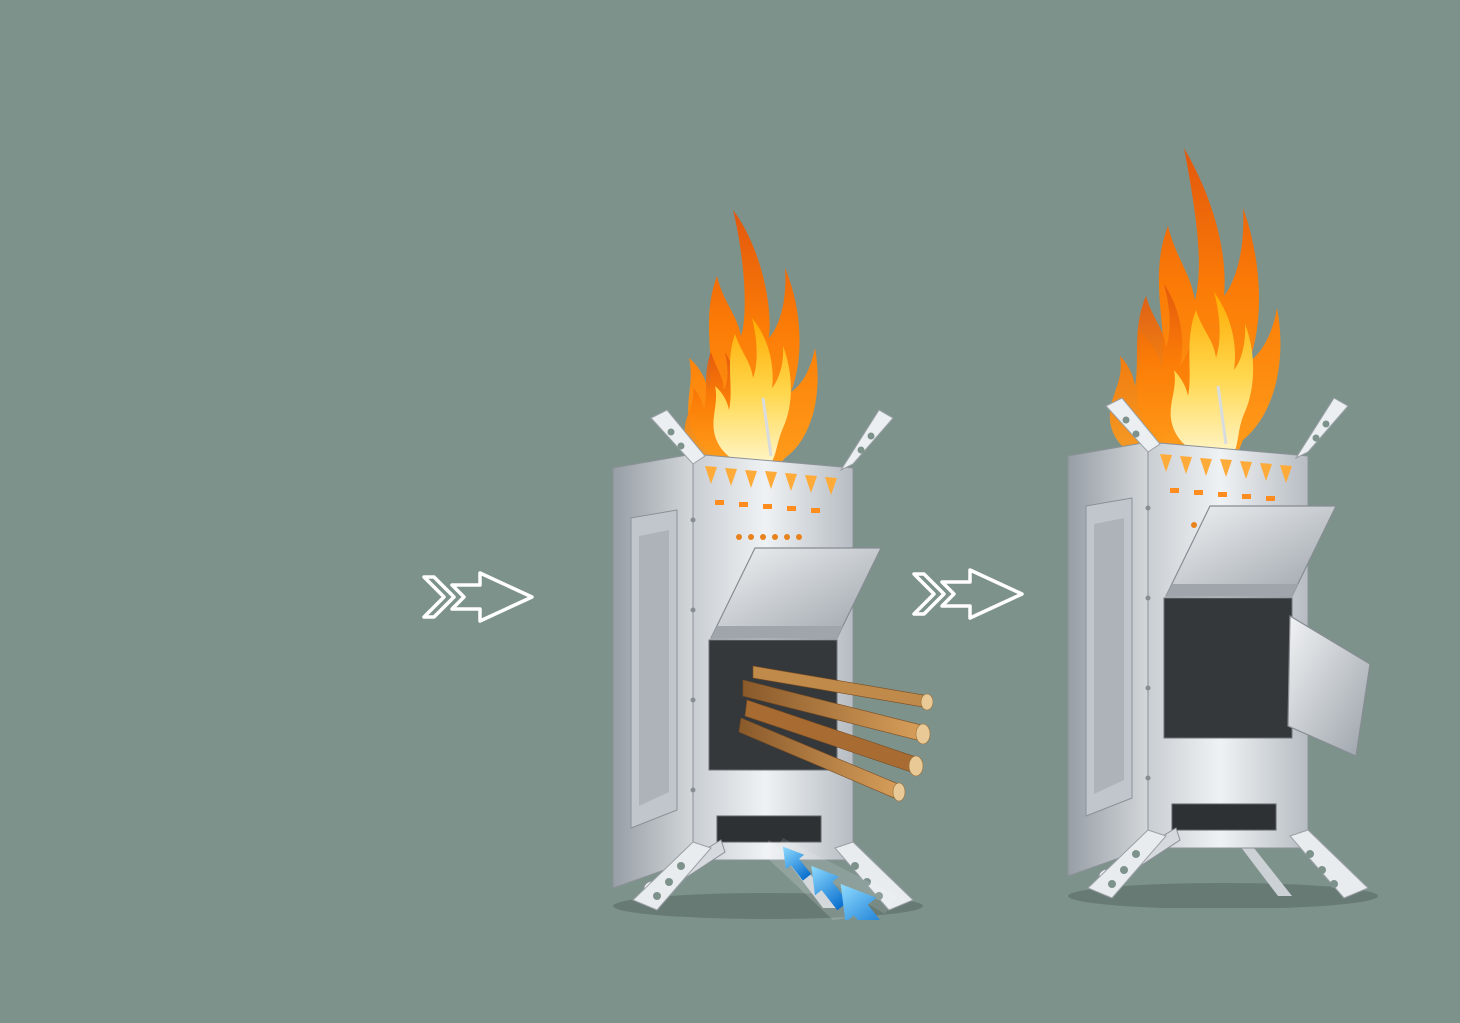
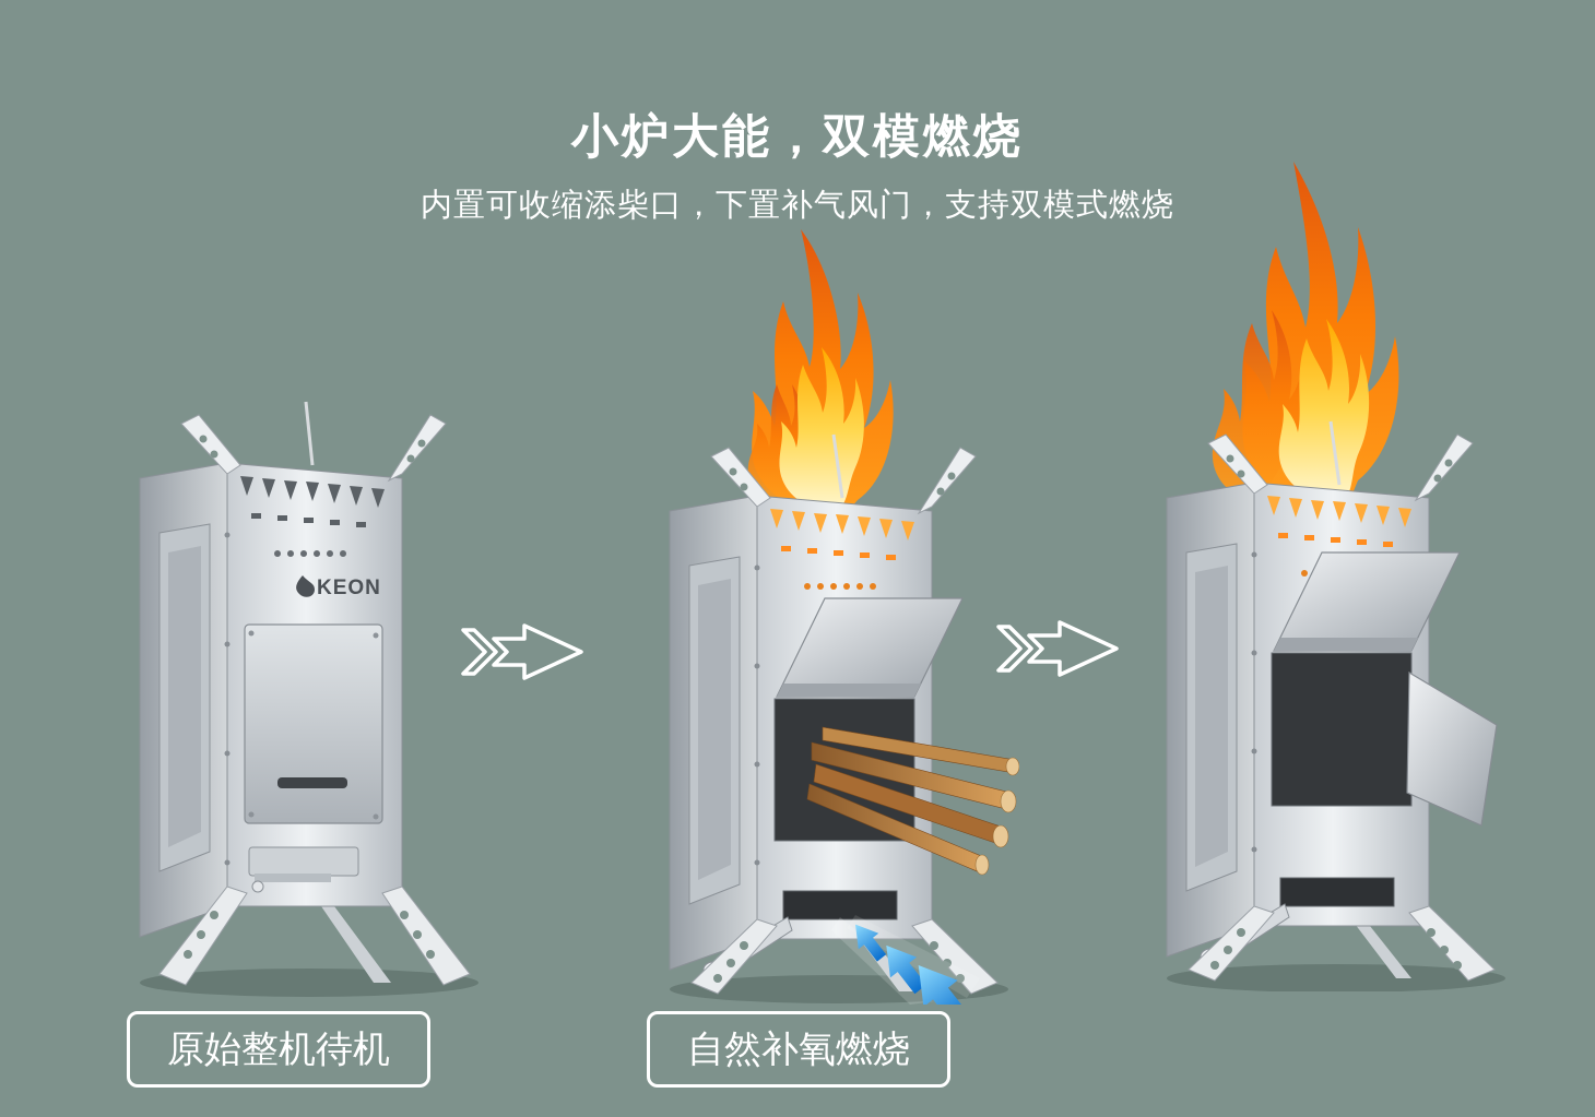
+ 小炉大能，双模燃烧
+ 内置可收缩添柴口，下置补气风门，支持双模式燃烧
+ KEON
+ 原始整机待机
+ 自然补氧燃烧
